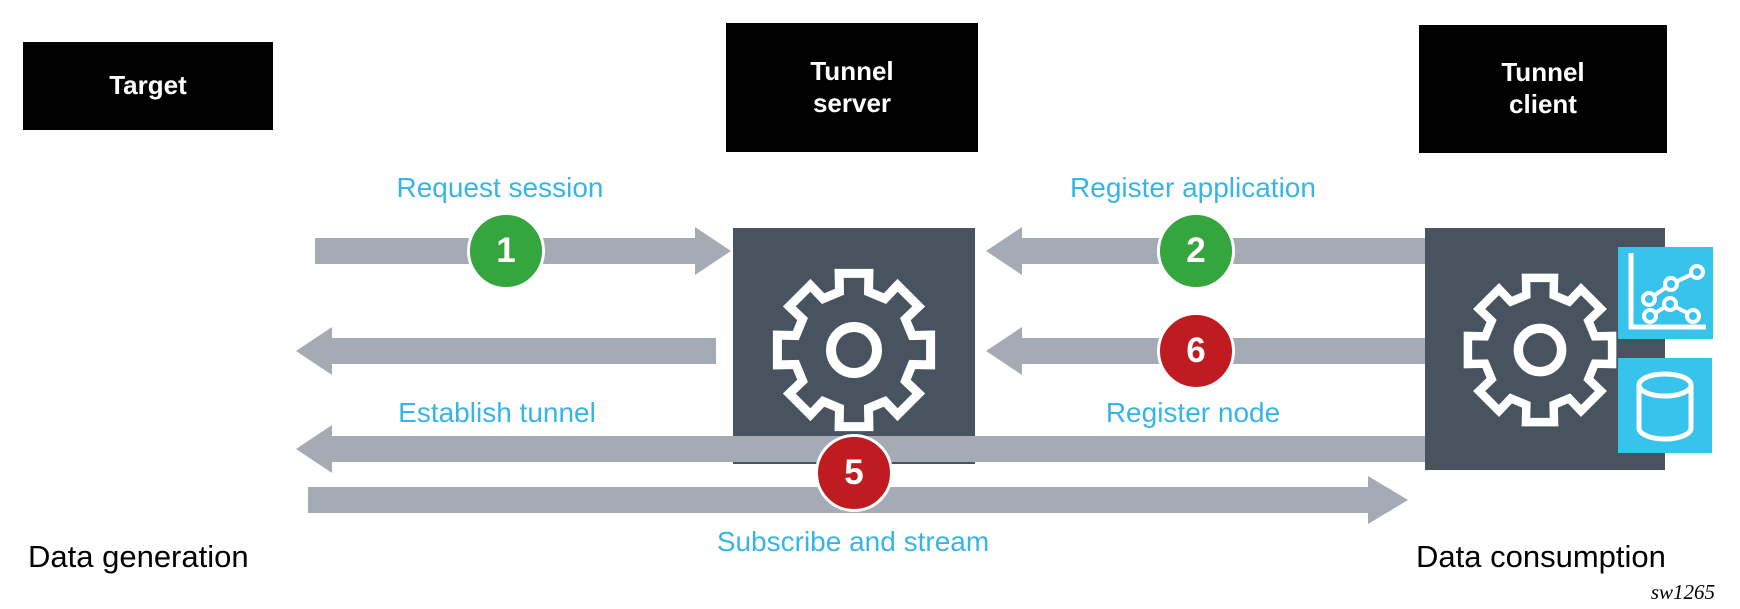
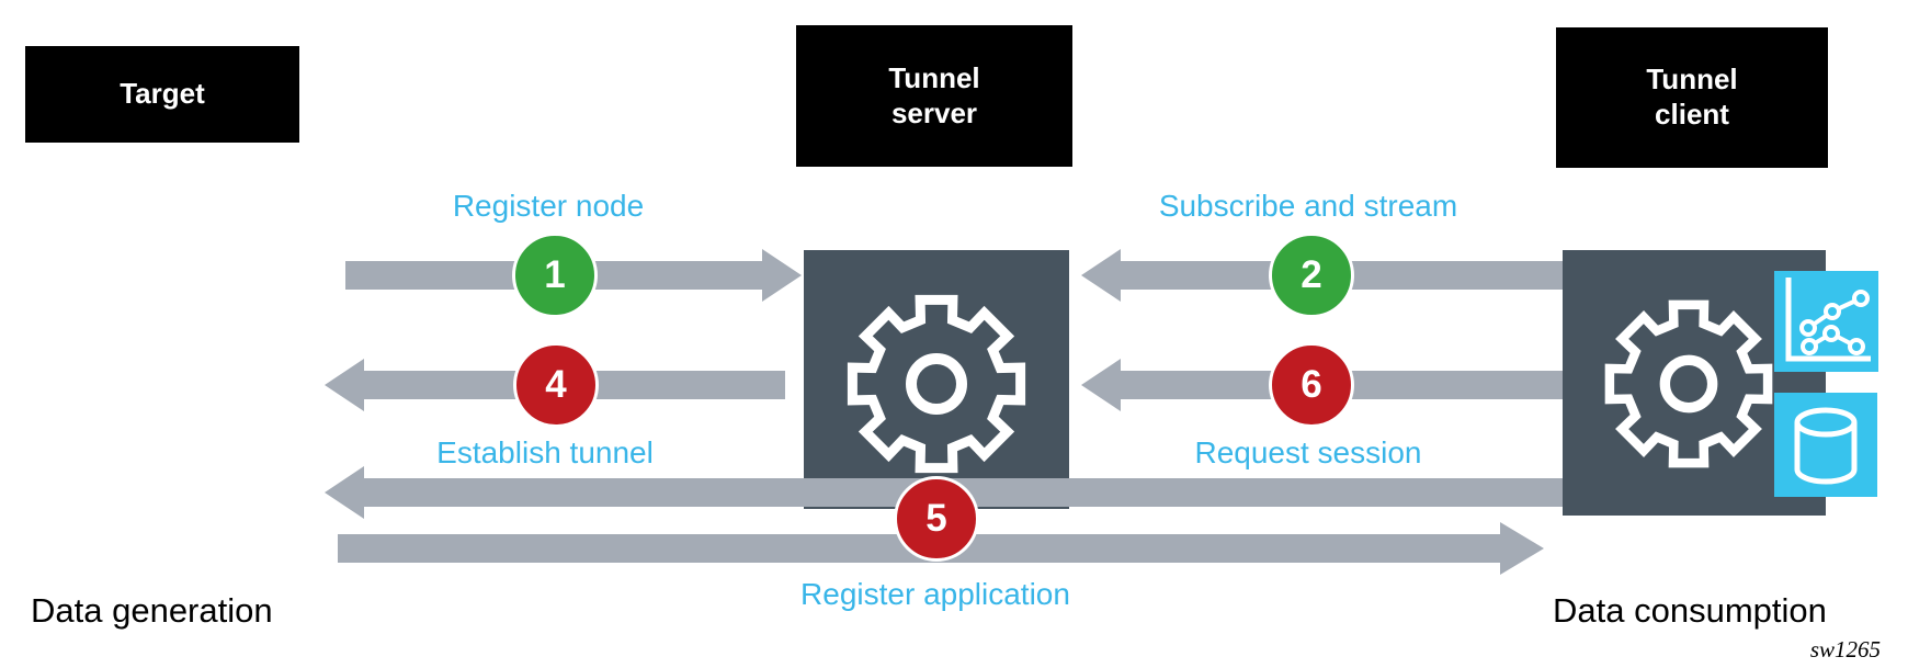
  Target
  Tunnel
  server
  Tunnel
  client
  1
  2
  6
+ 4
  5
- Request session
+ Register node
- Register application
+ Subscribe and stream
- Register node
+ Request session
  Establish tunnel
- Subscribe and stream
+ Register application
  Data generation
  Data consumption
  sw1265
